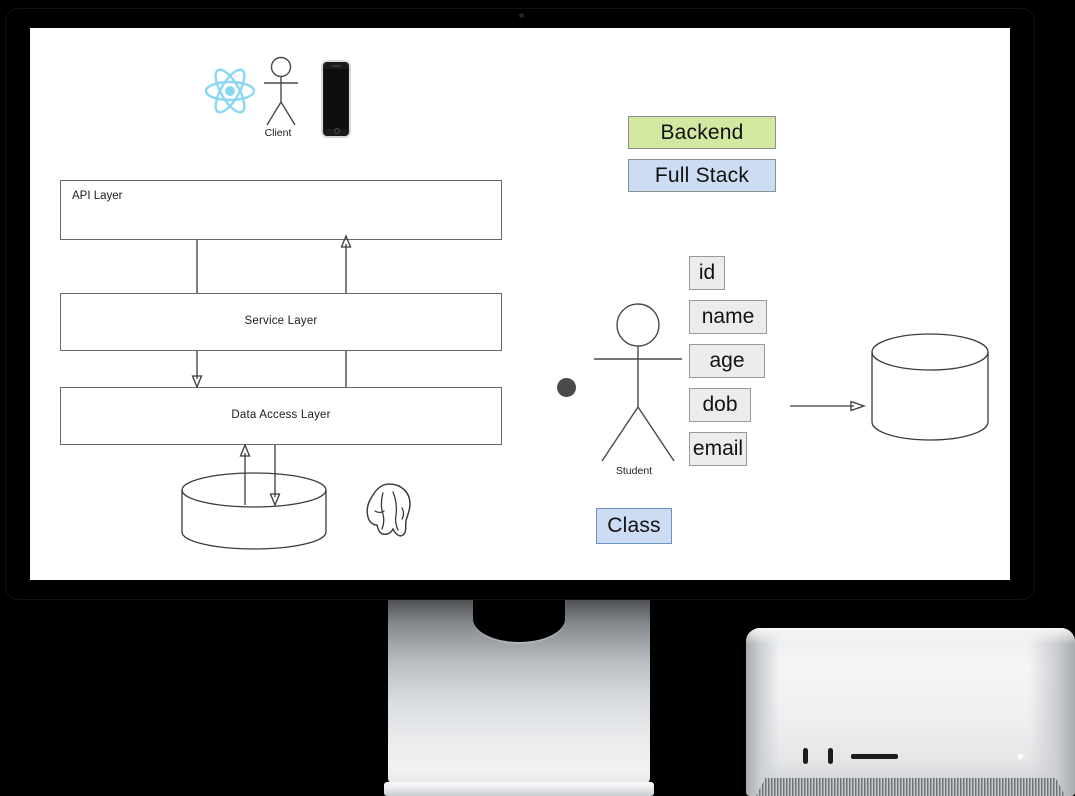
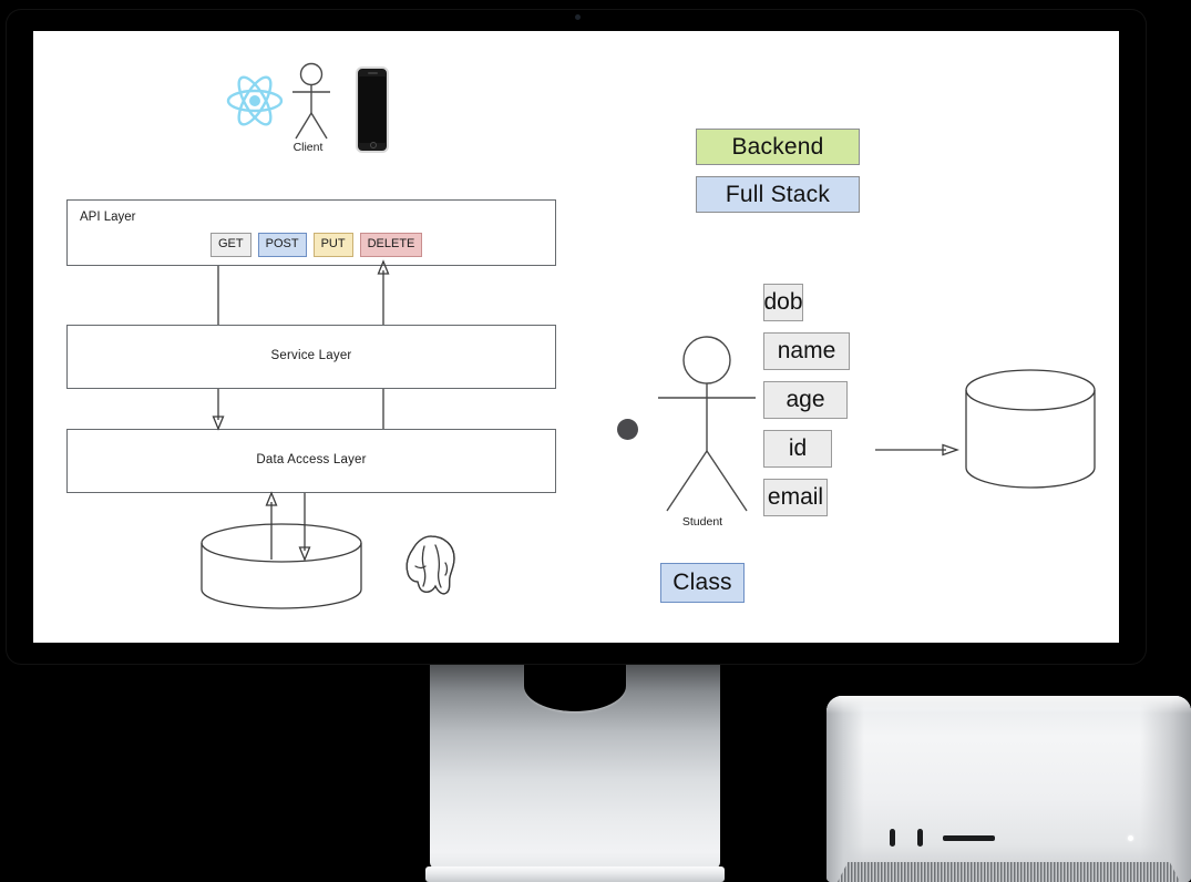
  Client
  API Layer
+ GET
+ POST
+ PUT
+ DELETE
  Service Layer
  Data Access Layer
  Backend
  Full Stack
  Student
- id
+ dob
  name
  age
- dob
+ id
  email
  Class
